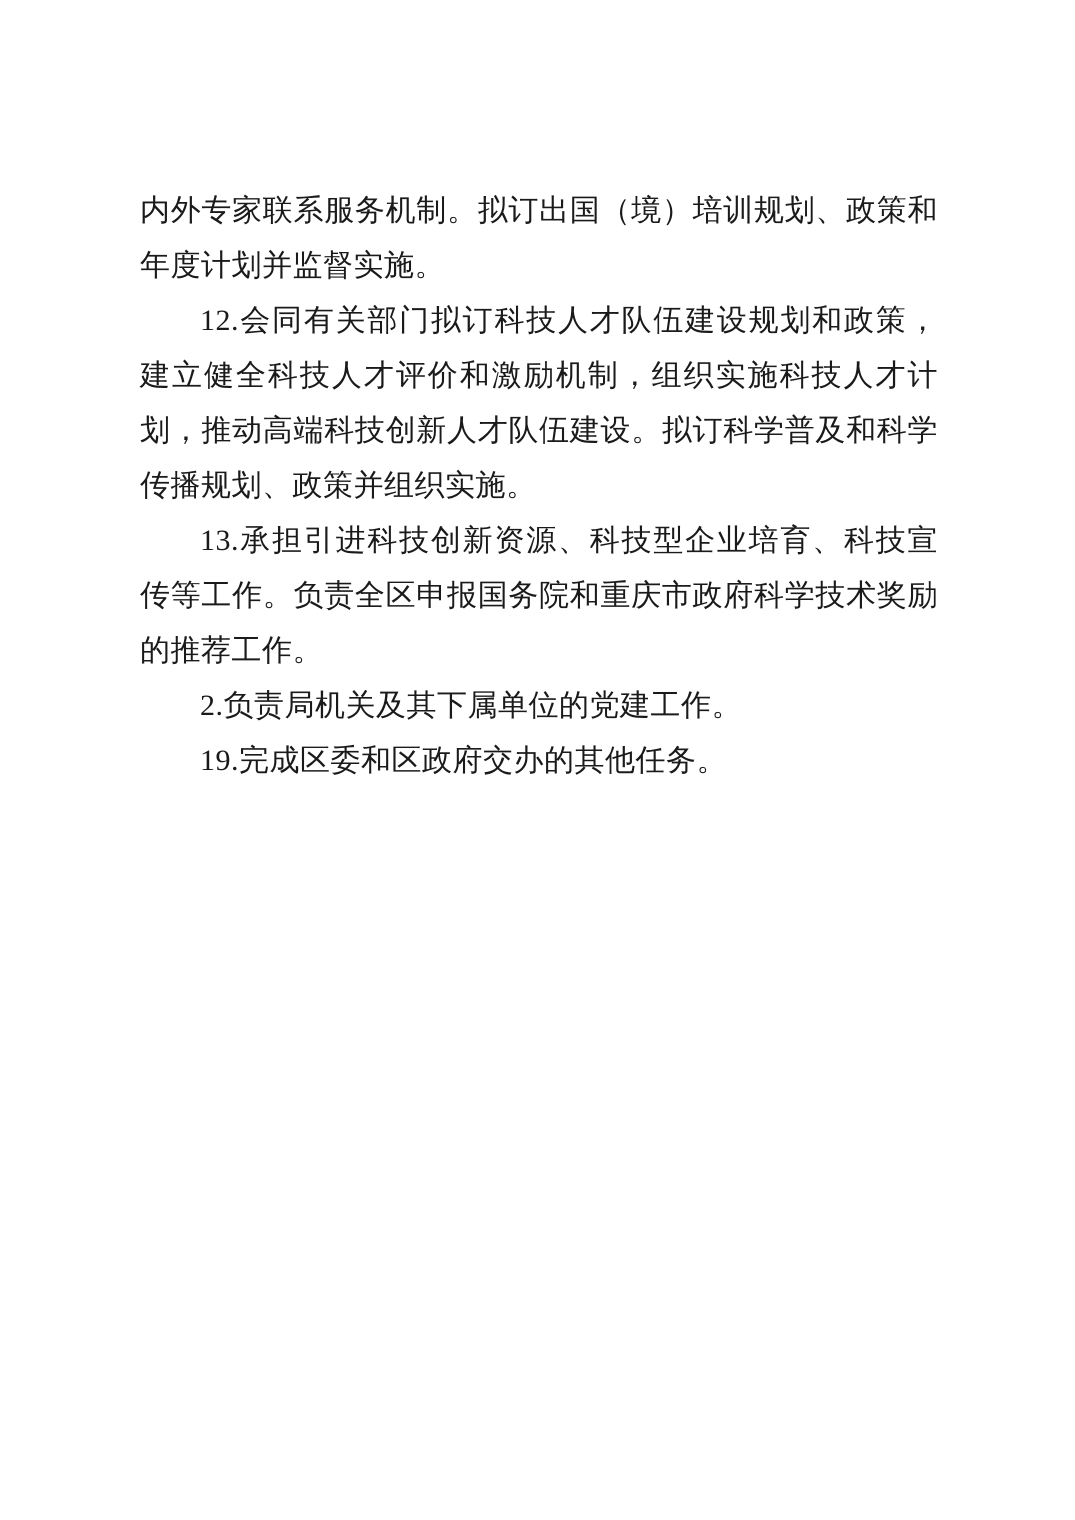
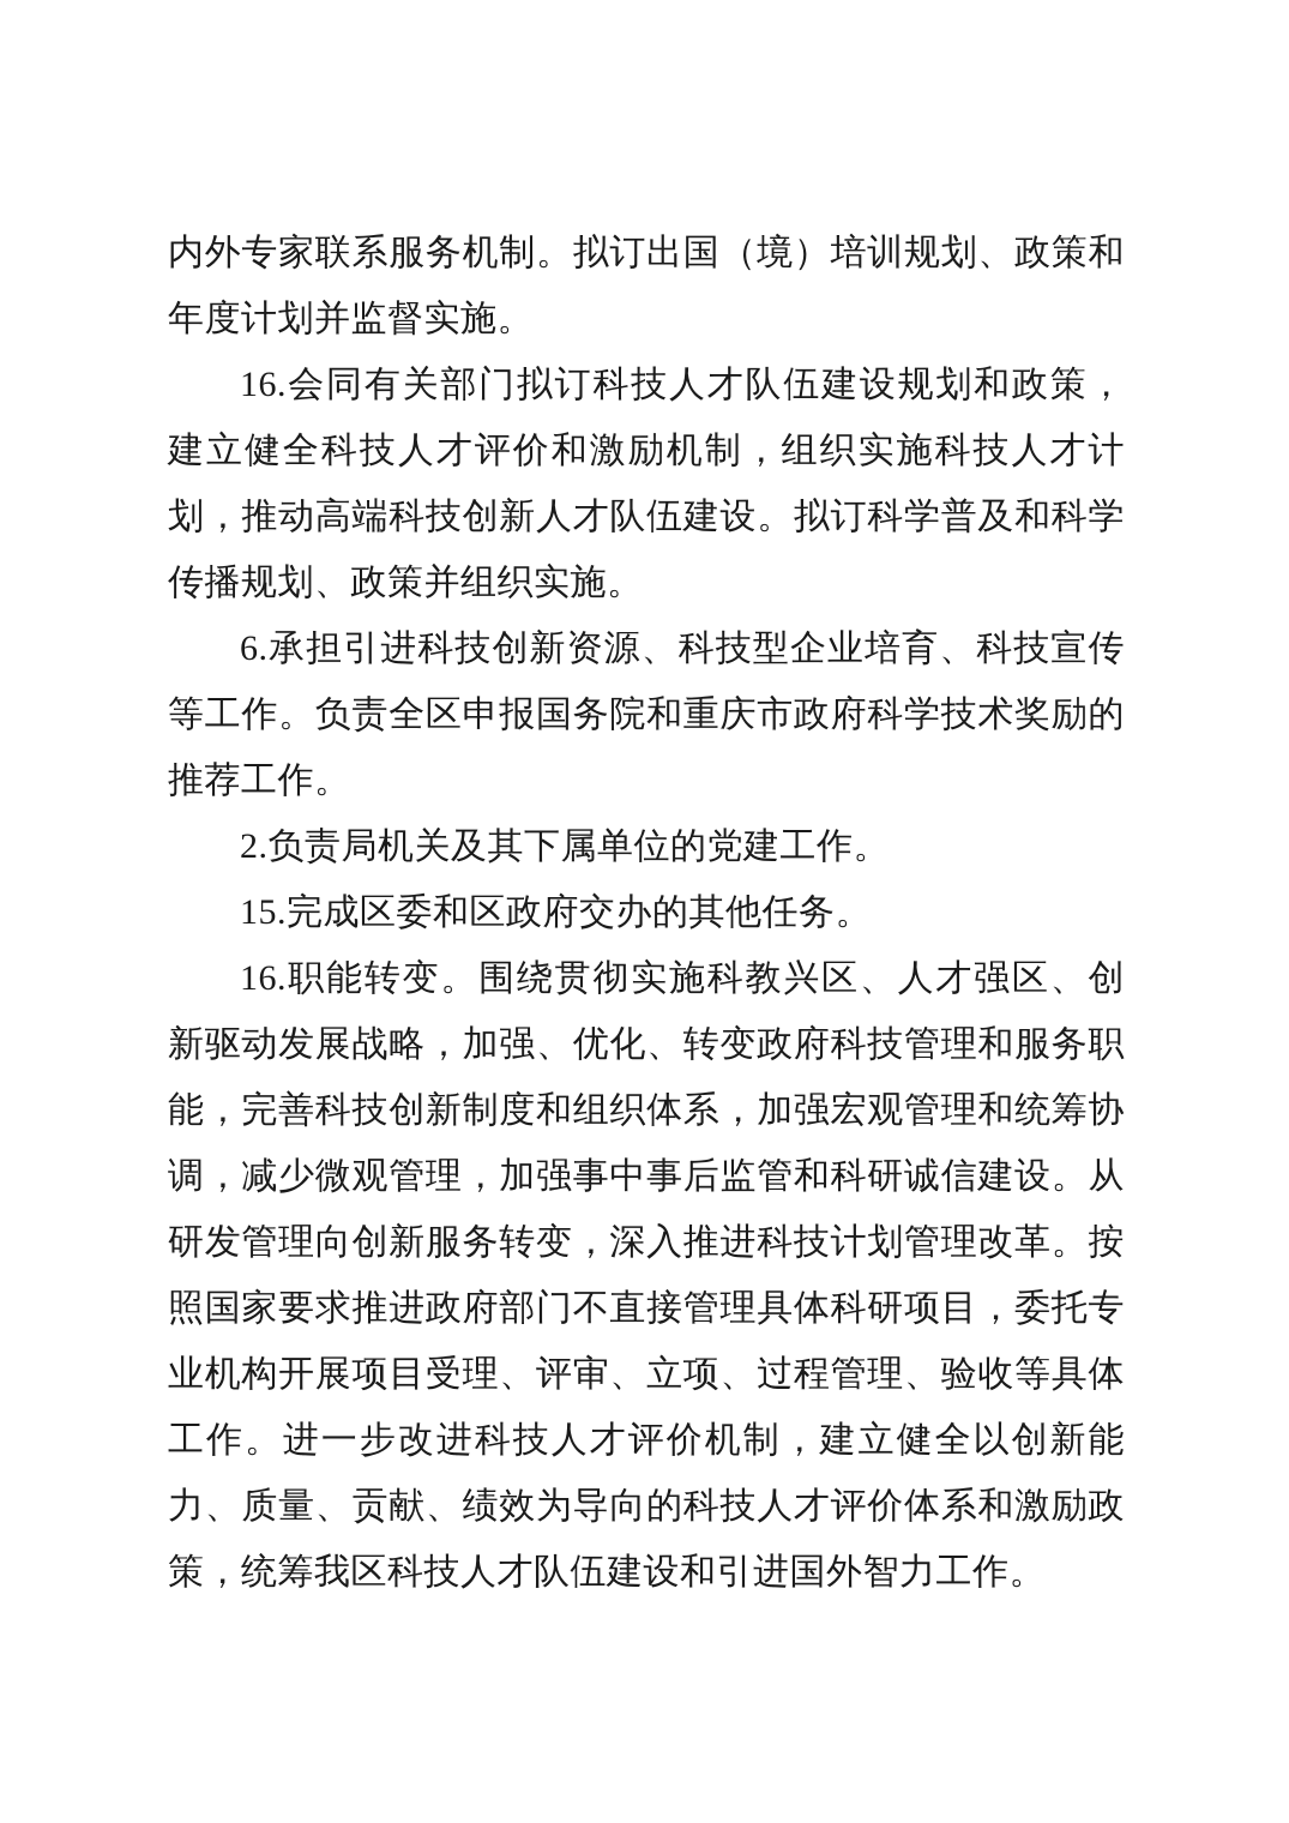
  内外专家联系服务机制。拟订出国（境）培训规划、政策和年度计划并监督实施。
- 12.会同有关部门拟订科技人才队伍建设规划和政策，建立健全科技人才评价和激励机制，组织实施科技人才计划，推动高端科技创新人才队伍建设。拟订科学普及和科学传播规划、政策并组织实施。
+ 16.会同有关部门拟订科技人才队伍建设规划和政策，建立健全科技人才评价和激励机制，组织实施科技人才计划，推动高端科技创新人才队伍建设。拟订科学普及和科学传播规划、政策并组织实施。
- 13.承担引进科技创新资源、科技型企业培育、科技宣传等工作。负责全区申报国务院和重庆市政府科学技术奖励的推荐工作。
+ 6.承担引进科技创新资源、科技型企业培育、科技宣传等工作。负责全区申报国务院和重庆市政府科学技术奖励的推荐工作。
  2.负责局机关及其下属单位的党建工作。
- 19.完成区委和区政府交办的其他任务。
+ 15.完成区委和区政府交办的其他任务。
+ 16.职能转变。围绕贯彻实施科教兴区、人才强区、创新驱动发展战略，加强、优化、转变政府科技管理和服务职能，完善科技创新制度和组织体系，加强宏观管理和统筹协调，减少微观管理，加强事中事后监管和科研诚信建设。从研发管理向创新服务转变，深入推进科技计划管理改革。按照国家要求推进政府部门不直接管理具体科研项目，委托专业机构开展项目受理、评审、立项、过程管理、验收等具体工作。进一步改进科技人才评价机制，建立健全以创新能力、质量、贡献、绩效为导向的科技人才评价体系和激励政策，统筹我区科技人才队伍建设和引进国外智力工作。
